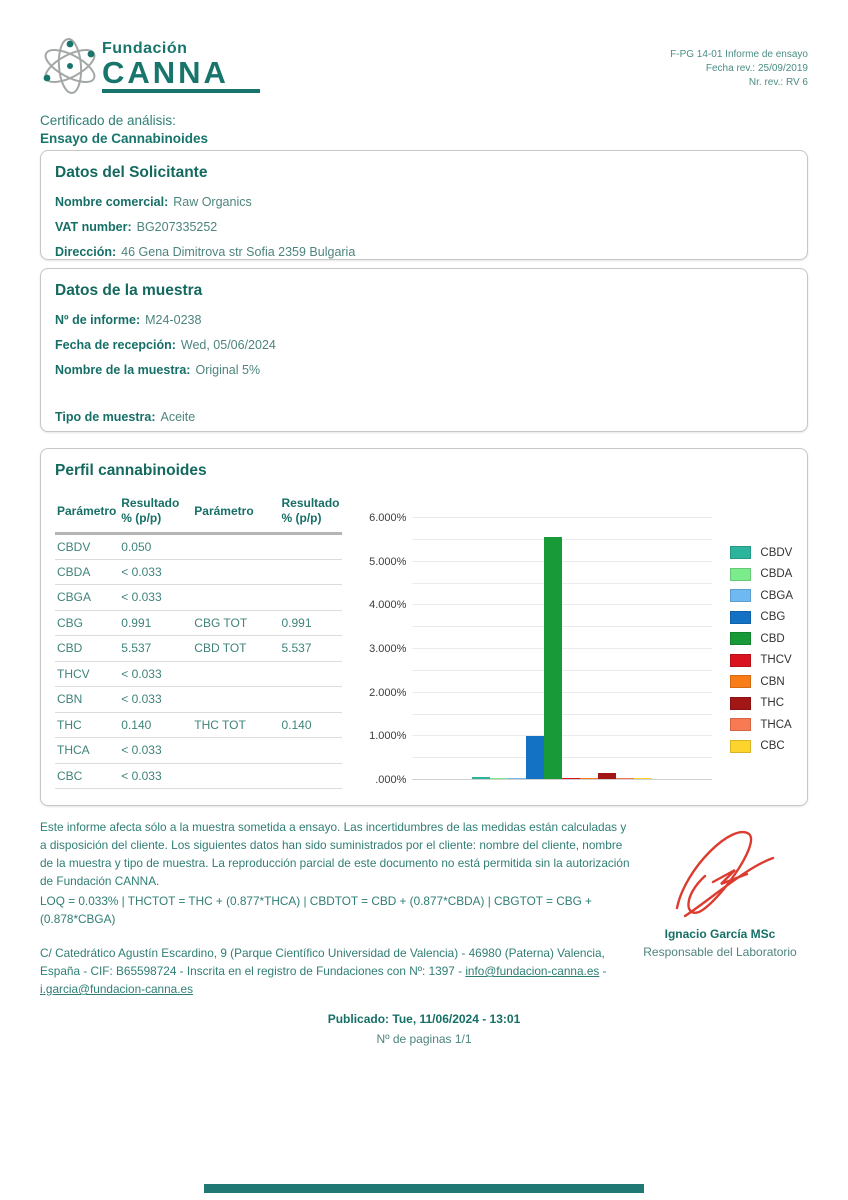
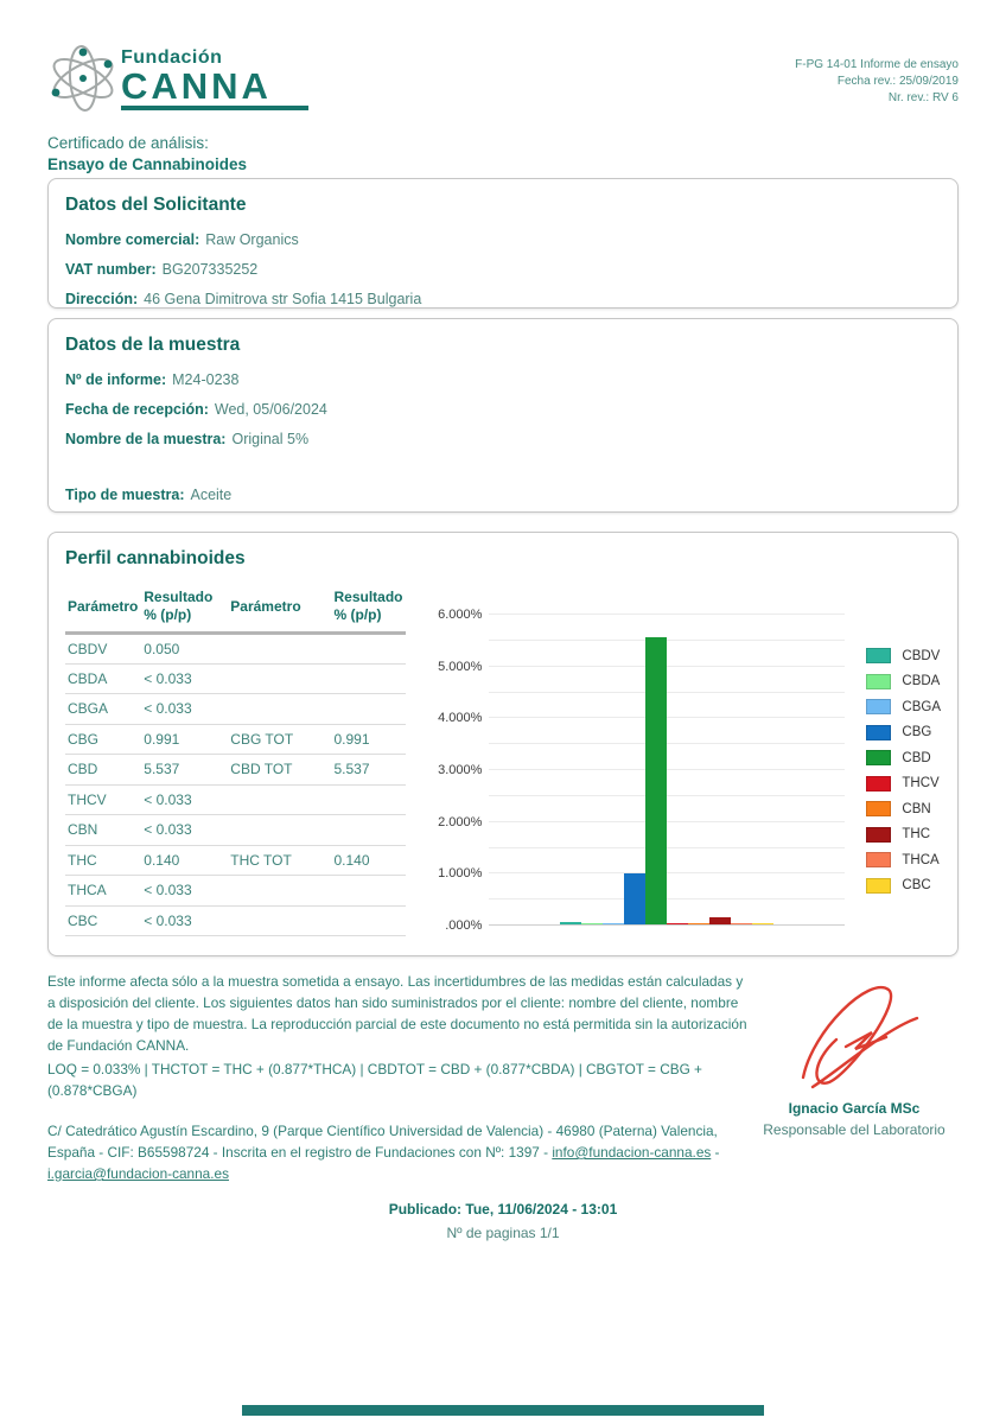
  Fundación
  CANNA
  F-PG 14-01 Informe de ensayo
  Fecha rev.: 25/09/2019
  Nr. rev.: RV 6
  Certificado de análisis:
  Ensayo de Cannabinoides
  Datos del Solicitante
  Nombre comercial:
  Raw Organics
  VAT number:
  BG207335252
  Dirección:
- 46 Gena Dimitrova str Sofia 2359 Bulgaria
+ 46 Gena Dimitrova str Sofia 1415 Bulgaria
  Datos de la muestra
  Nº de informe:
  M24-0238
  Fecha de recepción:
  Wed, 05/06/2024
  Nombre de la muestra:
  Original 5%
  Tipo de muestra:
  Aceite
  Perfil cannabinoides
  Parámetro	Resultado % (p/p)	Parámetro	Resultado % (p/p)
  CBDV	0.050
  CBDA	< 0.033
  CBGA	< 0.033
  CBG	0.991	CBG TOT	0.991
  CBD	5.537	CBD TOT	5.537
  THCV	< 0.033
  CBN	< 0.033
  THC	0.140	THC TOT	0.140
  THCA	< 0.033
  CBC	< 0.033
  6.000%
  5.000%
  4.000%
  3.000%
  2.000%
  1.000%
  .000%
  CBDV
  CBDA
  CBGA
  CBG
  CBD
  THCV
  CBN
  THC
  THCA
  CBC
  Este informe afecta sólo a la muestra sometida a ensayo. Las incertidumbres de las medidas están calculadas y a disposición del cliente. Los siguientes datos han sido suministrados por el cliente: nombre del cliente, nombre de la muestra y tipo de muestra. La reproducción parcial de este documento no está permitida sin la autorización de Fundación CANNA.
  LOQ = 0.033% | THCTOT = THC + (0.877*THCA) | CBDTOT = CBD + (0.877*CBDA) | CBGTOT = CBG + (0.878*CBGA)
  C/ Catedrático Agustín Escardino, 9 (Parque Científico Universidad de Valencia) - 46980 (Paterna) Valencia, España - CIF: B65598724 - Inscrita en el registro de Fundaciones con Nº: 1397 - info@fundacion-canna.es - i.garcia@fundacion-canna.es
  Ignacio García MSc
  Responsable del Laboratorio
  Publicado: Tue, 11/06/2024 - 13:01
  Nº de paginas 1/1
